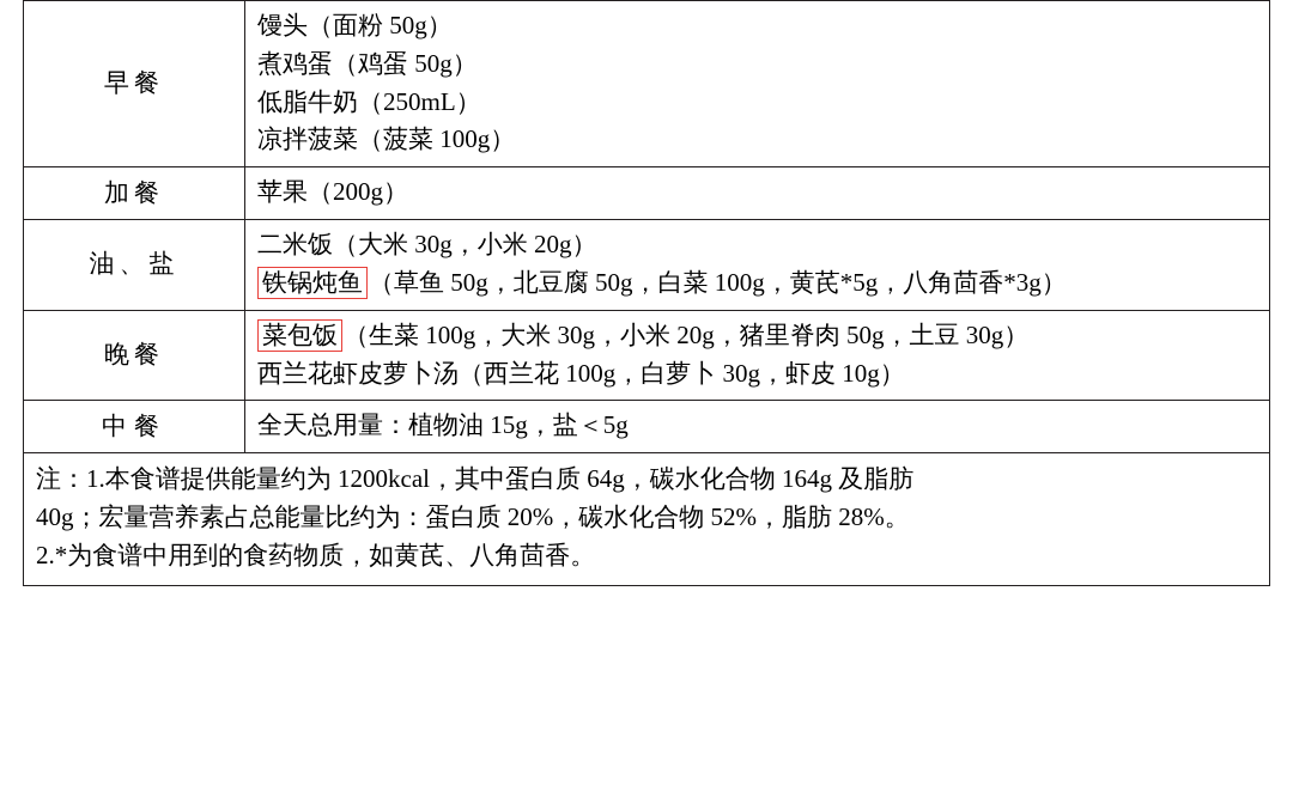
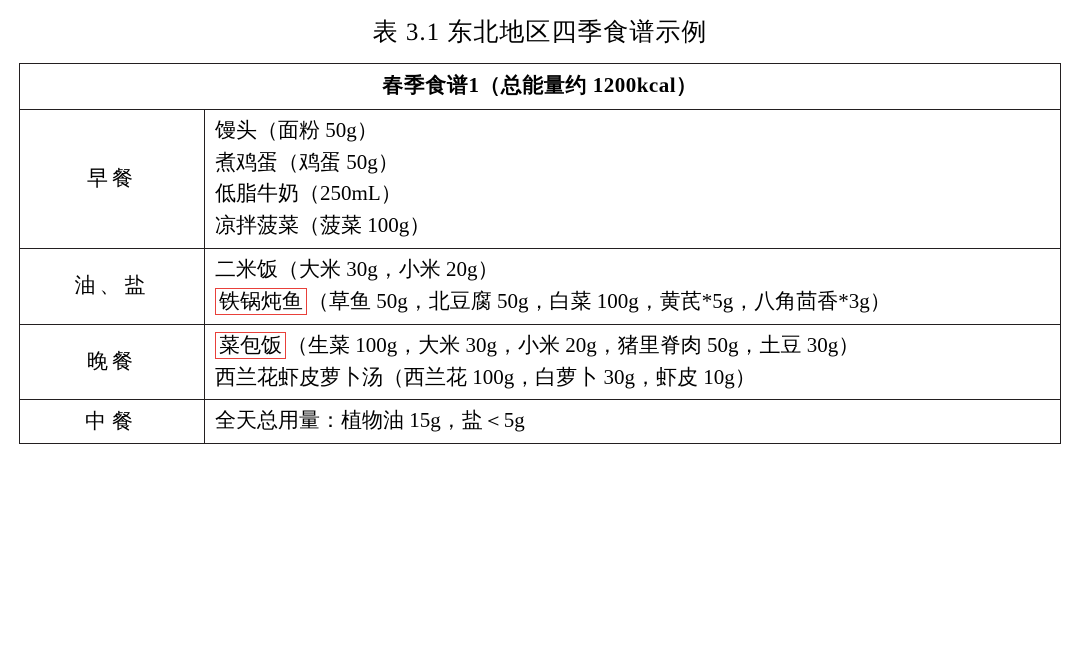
+ 表 3.1 东北地区四季食谱示例
+ 春季食谱1（总能量约 1200kcal）
  早餐	馒头（面粉 50g） 煮鸡蛋（鸡蛋 50g） 低脂牛奶（250mL） 凉拌菠菜（菠菜 100g）
- 加餐	苹果（200g）
  油、盐	二米饭（大米 30g，小米 20g） 铁锅炖鱼 （草鱼 50g，北豆腐 50g，白菜 100g，黄芪*5g，八角茴香*3g）
  晚餐	菜包饭 （生菜 100g，大米 30g，小米 20g，猪里脊肉 50g，土豆 30g） 西兰花虾皮萝卜汤（西兰花 100g，白萝卜 30g，虾皮 10g）
  中餐	全天总用量：植物油 15g，盐＜5g
- 注：1.本食谱提供能量约为 1200kcal，其中蛋白质 64g，碳水化合物 164g 及脂肪 40g；宏量营养素占总能量比约为：蛋白质 20%，碳水化合物 52%，脂肪 28%。 2.*为食谱中用到的食药物质，如黄芪、八角茴香。
